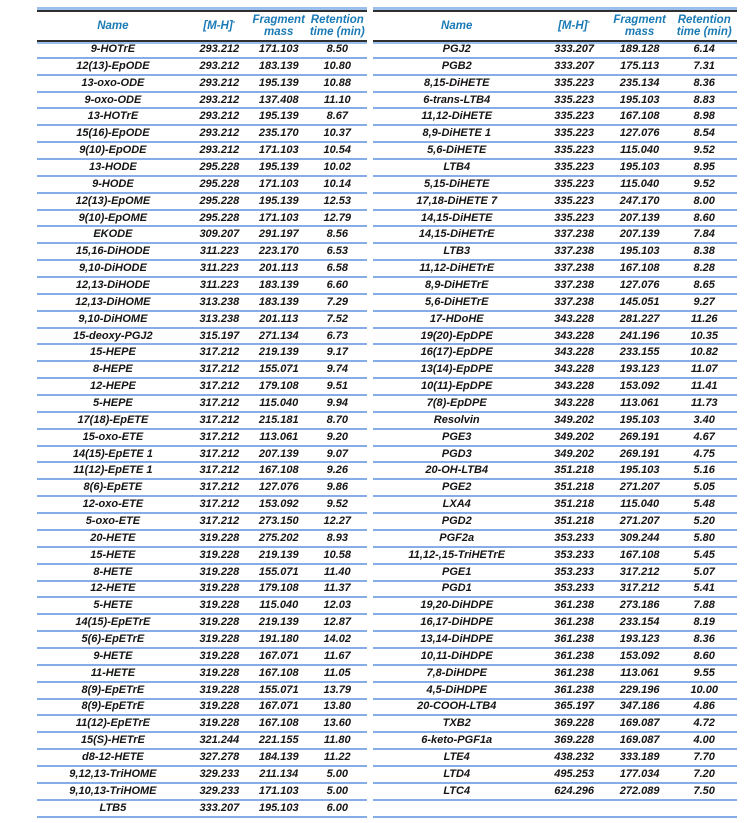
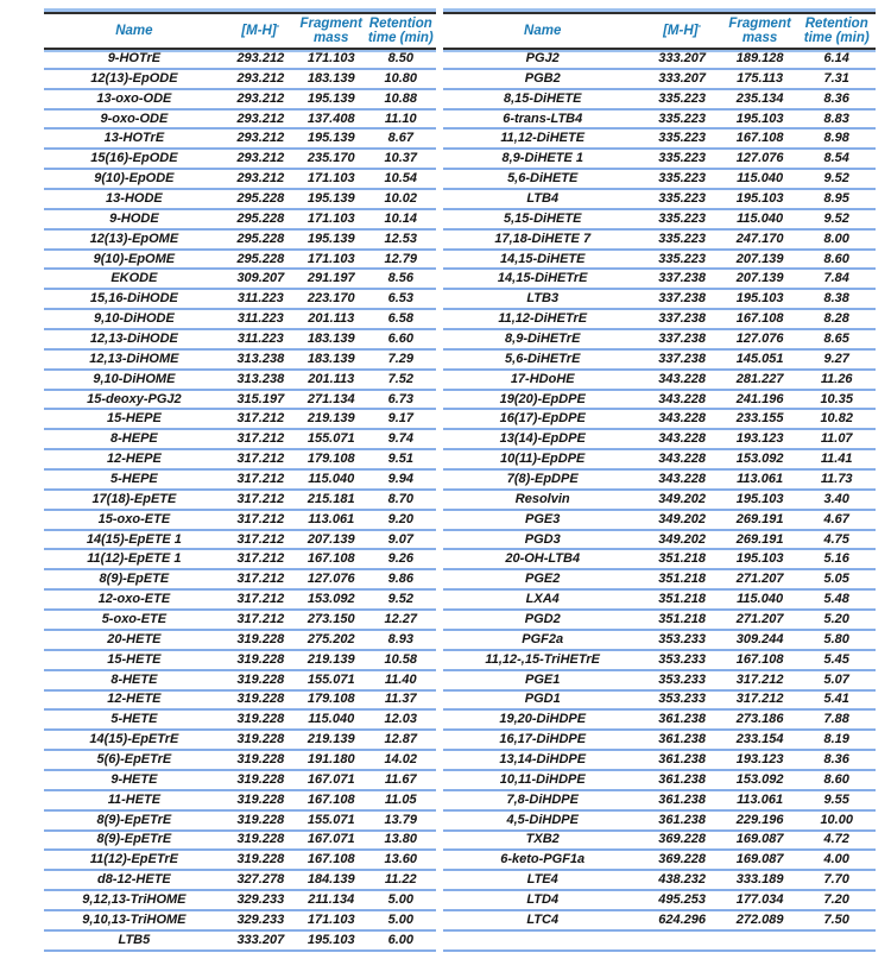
  Name
  [M-H]-
  Fragment mass
  Retention time (min)
  9-HOTrE
  293.212
  171.103
  8.50
  12(13)-EpODE
  293.212
  183.139
  10.80
  13-oxo-ODE
  293.212
  195.139
  10.88
  9-oxo-ODE
  293.212
  137.408
  11.10
  13-HOTrE
  293.212
  195.139
  8.67
  15(16)-EpODE
  293.212
  235.170
  10.37
  9(10)-EpODE
  293.212
  171.103
  10.54
  13-HODE
  295.228
  195.139
  10.02
  9-HODE
  295.228
  171.103
  10.14
  12(13)-EpOME
  295.228
  195.139
  12.53
  9(10)-EpOME
  295.228
  171.103
  12.79
  EKODE
  309.207
  291.197
  8.56
  15,16-DiHODE
  311.223
  223.170
  6.53
  9,10-DiHODE
  311.223
  201.113
  6.58
  12,13-DiHODE
  311.223
  183.139
  6.60
  12,13-DiHOME
  313.238
  183.139
  7.29
  9,10-DiHOME
  313.238
  201.113
  7.52
  15-deoxy-PGJ2
  315.197
  271.134
  6.73
  15-HEPE
  317.212
  219.139
  9.17
  8-HEPE
  317.212
  155.071
  9.74
  12-HEPE
  317.212
  179.108
  9.51
  5-HEPE
  317.212
  115.040
  9.94
  17(18)-EpETE
  317.212
  215.181
  8.70
  15-oxo-ETE
  317.212
  113.061
  9.20
  14(15)-EpETE 1
  317.212
  207.139
  9.07
  11(12)-EpETE 1
  317.212
  167.108
  9.26
- 8(6)-EpETE
+ 8(9)-EpETE
  317.212
  127.076
  9.86
  12-oxo-ETE
  317.212
  153.092
  9.52
  5-oxo-ETE
  317.212
  273.150
  12.27
  20-HETE
  319.228
  275.202
  8.93
  15-HETE
  319.228
  219.139
  10.58
  8-HETE
  319.228
  155.071
  11.40
  12-HETE
  319.228
  179.108
  11.37
  5-HETE
  319.228
  115.040
  12.03
  14(15)-EpETrE
  319.228
  219.139
  12.87
  5(6)-EpETrE
  319.228
  191.180
  14.02
  9-HETE
  319.228
  167.071
  11.67
  11-HETE
  319.228
  167.108
  11.05
  8(9)-EpETrE
  319.228
  155.071
  13.79
  8(9)-EpETrE
  319.228
  167.071
  13.80
  11(12)-EpETrE
  319.228
  167.108
  13.60
- 15(S)-HETrE
- 321.244
- 221.155
- 11.80
  d8-12-HETE
  327.278
  184.139
  11.22
  9,12,13-TriHOME
  329.233
  211.134
  5.00
  9,10,13-TriHOME
  329.233
  171.103
  5.00
  LTB5
  333.207
  195.103
  6.00
  Name
  [M-H]-
  Fragment mass
  Retention time (min)
  PGJ2
  333.207
  189.128
  6.14
  PGB2
  333.207
  175.113
  7.31
  8,15-DiHETE
  335.223
  235.134
  8.36
  6-trans-LTB4
  335.223
  195.103
  8.83
  11,12-DiHETE
  335.223
  167.108
  8.98
  8,9-DiHETE 1
  335.223
  127.076
  8.54
  5,6-DiHETE
  335.223
  115.040
  9.52
  LTB4
  335.223
  195.103
  8.95
  5,15-DiHETE
  335.223
  115.040
  9.52
  17,18-DiHETE 7
  335.223
  247.170
  8.00
  14,15-DiHETE
  335.223
  207.139
  8.60
  14,15-DiHETrE
  337.238
  207.139
  7.84
  LTB3
  337.238
  195.103
  8.38
  11,12-DiHETrE
  337.238
  167.108
  8.28
  8,9-DiHETrE
  337.238
  127.076
  8.65
  5,6-DiHETrE
  337.238
  145.051
  9.27
  17-HDoHE
  343.228
  281.227
  11.26
  19(20)-EpDPE
  343.228
  241.196
  10.35
  16(17)-EpDPE
  343.228
  233.155
  10.82
  13(14)-EpDPE
  343.228
  193.123
  11.07
  10(11)-EpDPE
  343.228
  153.092
  11.41
  7(8)-EpDPE
  343.228
  113.061
  11.73
  Resolvin
  349.202
  195.103
  3.40
  PGE3
  349.202
  269.191
  4.67
  PGD3
  349.202
  269.191
  4.75
  20-OH-LTB4
  351.218
  195.103
  5.16
  PGE2
  351.218
  271.207
  5.05
  LXA4
  351.218
  115.040
  5.48
  PGD2
  351.218
  271.207
  5.20
  PGF2a
  353.233
  309.244
  5.80
  11,12-,15-TriHETrE
  353.233
  167.108
  5.45
  PGE1
  353.233
  317.212
  5.07
  PGD1
  353.233
  317.212
  5.41
  19,20-DiHDPE
  361.238
  273.186
  7.88
  16,17-DiHDPE
  361.238
  233.154
  8.19
  13,14-DiHDPE
  361.238
  193.123
  8.36
  10,11-DiHDPE
  361.238
  153.092
  8.60
  7,8-DiHDPE
  361.238
  113.061
  9.55
  4,5-DiHDPE
  361.238
  229.196
  10.00
- 20-COOH-LTB4
- 365.197
- 347.186
- 4.86
  TXB2
  369.228
  169.087
  4.72
  6-keto-PGF1a
  369.228
  169.087
  4.00
  LTE4
  438.232
  333.189
  7.70
  LTD4
  495.253
  177.034
  7.20
  LTC4
  624.296
  272.089
  7.50
